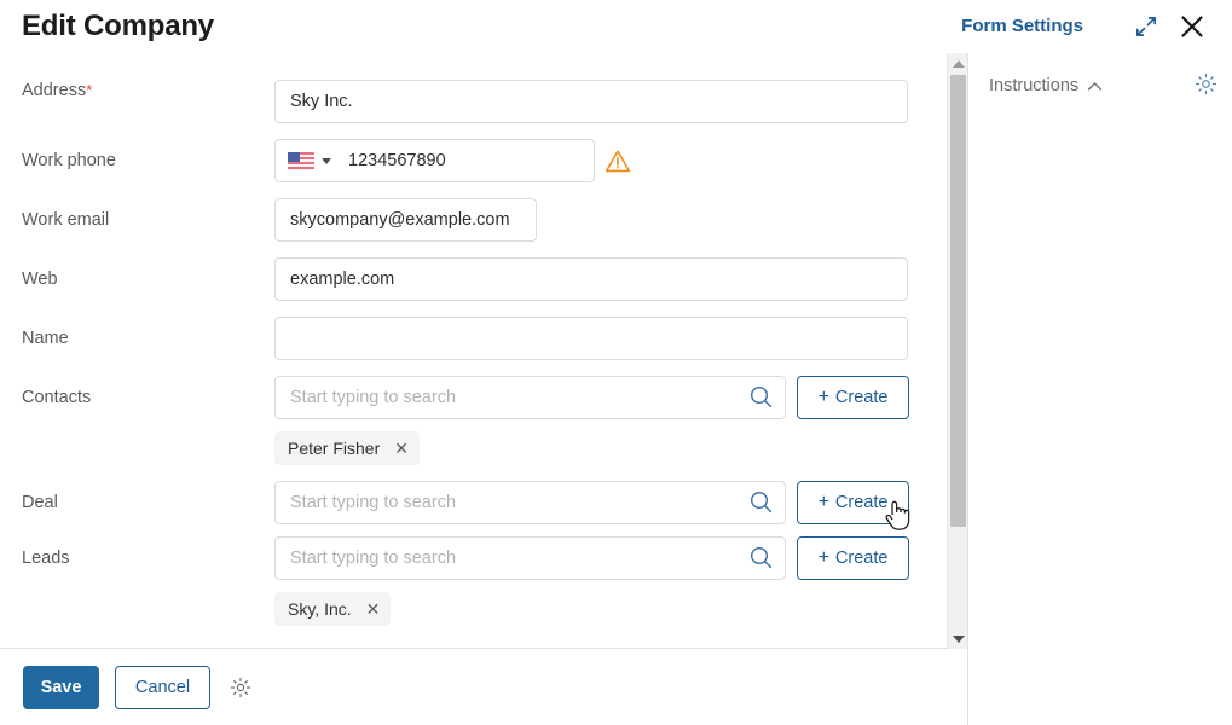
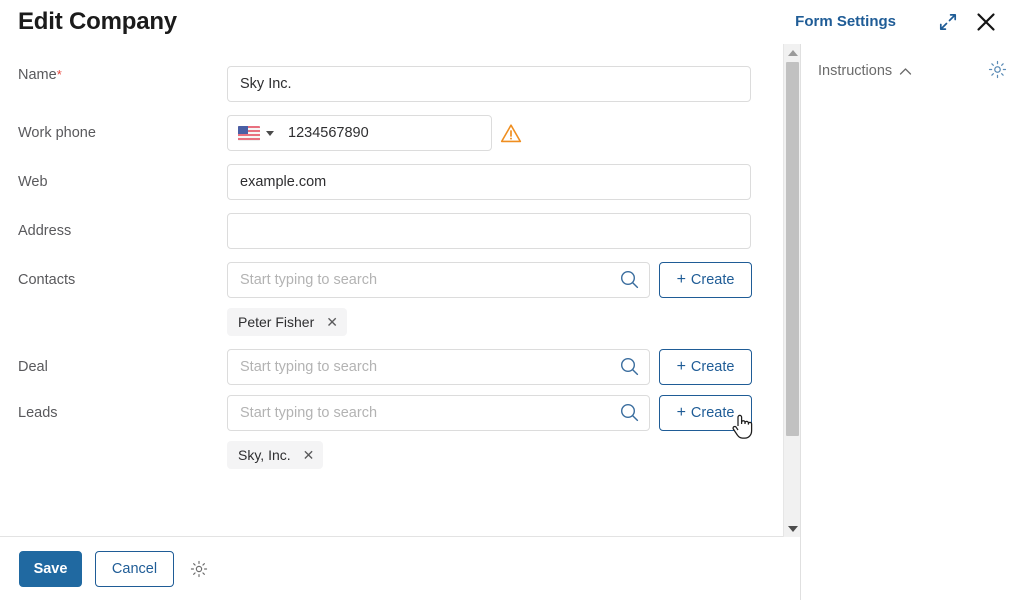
  Edit Company
  Form Settings
- Address*
+ Name*
  Sky Inc.
  Work phone
  1234567890
- Work email
- skycompany@example.com
  Web
  example.com
- Name
+ Address
  Contacts
  Start typing to search
  +
  Create
  Peter Fisher
  ✕
  Deal
  Start typing to search
  +
  Create
  Leads
  Start typing to search
  +
  Create
  Sky, Inc.
  ✕
  Instructions
  Save
  Cancel
